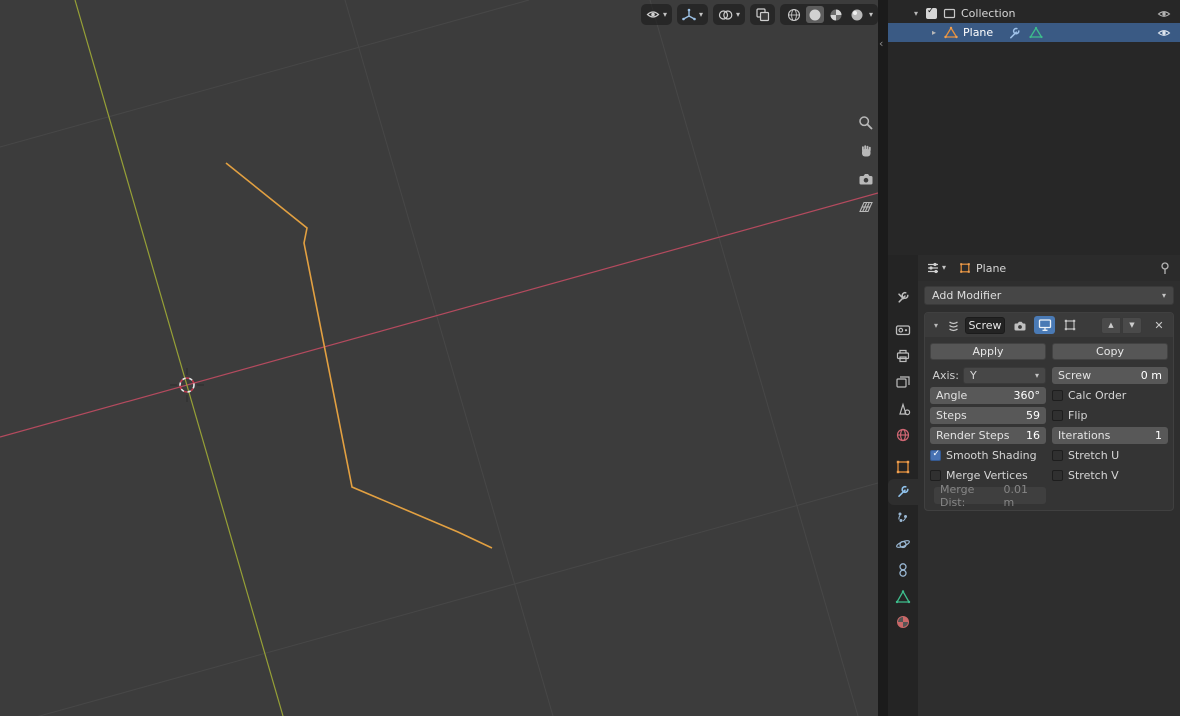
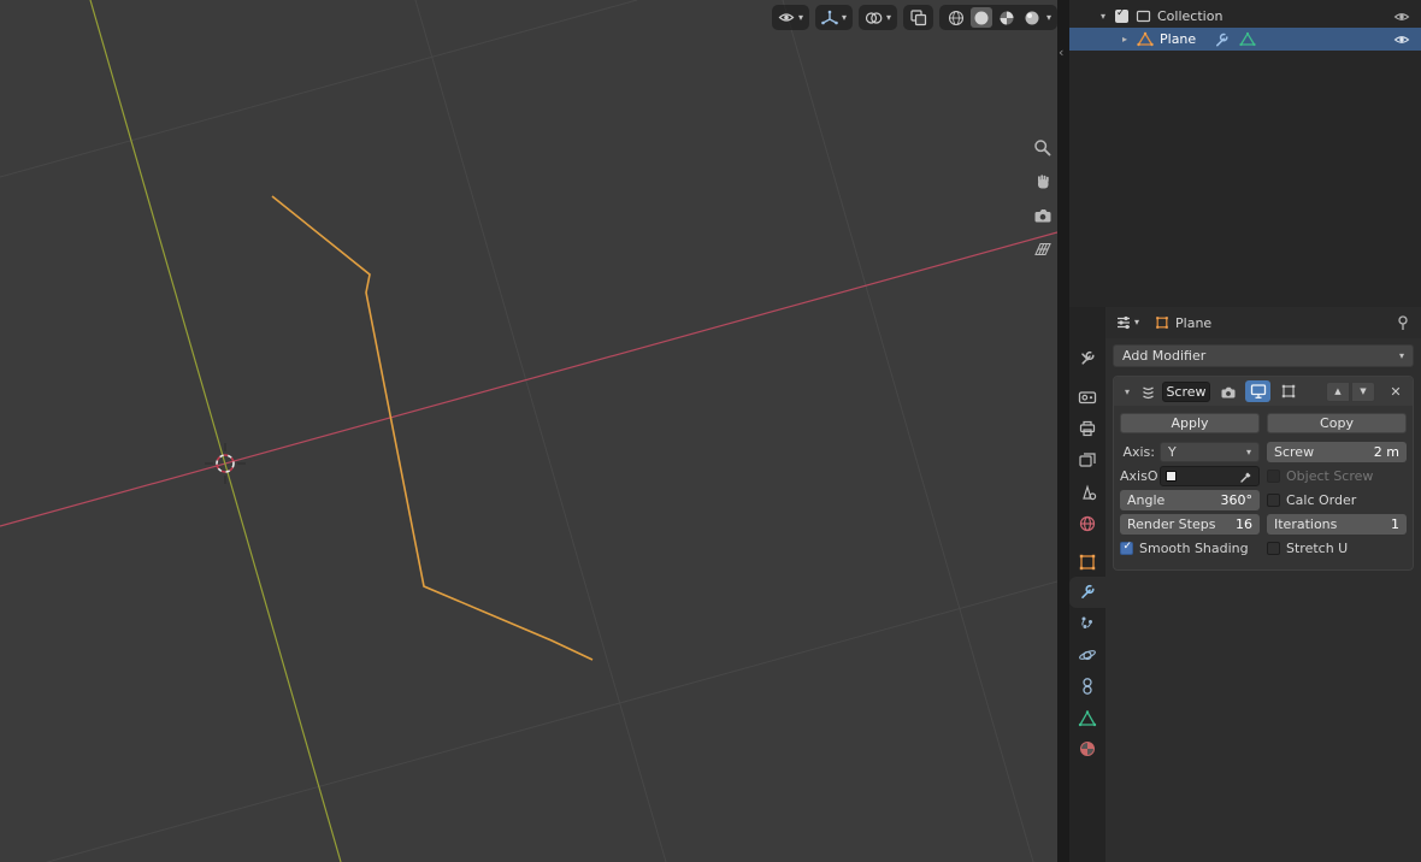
  ▾
  ▾
  ▾
  ▾
  ‹
  ▾
  Collection
  ▸
  Plane
  ▾
  Plane
  Add Modifier
  ▾
  ▾
  Screw
  ▲
  ▼
  ✕
  Apply
  Copy
  Axis:
  Y
  ▾
  Screw
- 0 m
+ 2 m
+ AxisO
+ Object Screw
  Angle
  360°
  Calc Order
- Steps
- 59
- Flip
  Render Steps
  16
  Iterations
  1
  Smooth Shading
  Stretch U
- Merge Vertices
- Stretch V
- Merge Dist:
- 0.01 m
